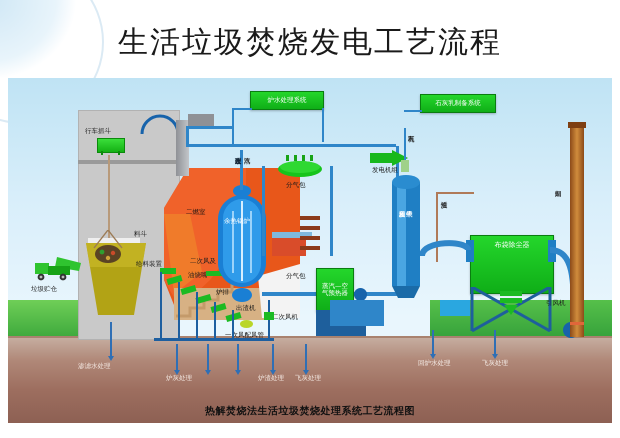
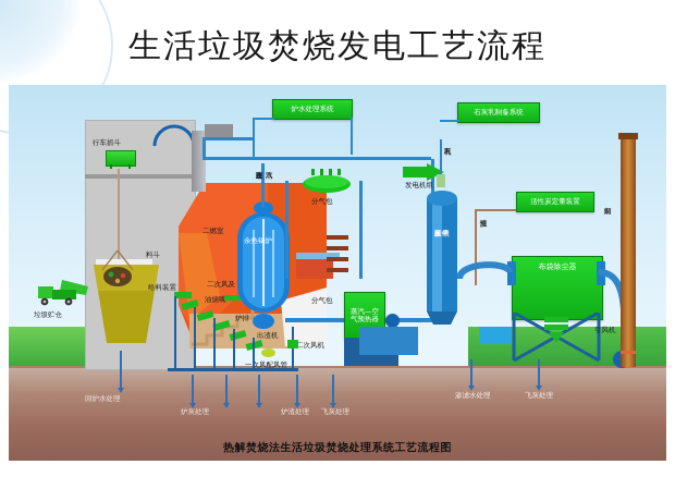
  生活垃圾焚烧发电工艺流程
  行车抓斗
  垃圾贮仓
- 渗滤水处理
+ 回炉水处理
  二燃室
  料斗
  给料装置
  油烧嘴
  二次风及
  炉排
  出渣机
  一次风配风管
  二次风机
  分气包
  炉灰处理
  炉渣处理
  飞灰处理
  余热锅炉
  炉水处理系统
  分气包
  发电机组
  蒸汽—空
  气预热器
  石灰乳制备系统
+ 活性炭定量装置
  布袋除尘器
  引风机
- 回炉水处理
+ 渗滤水处理
  飞灰处理
  热解焚烧法生活垃圾焚烧处理系统工艺流程图
